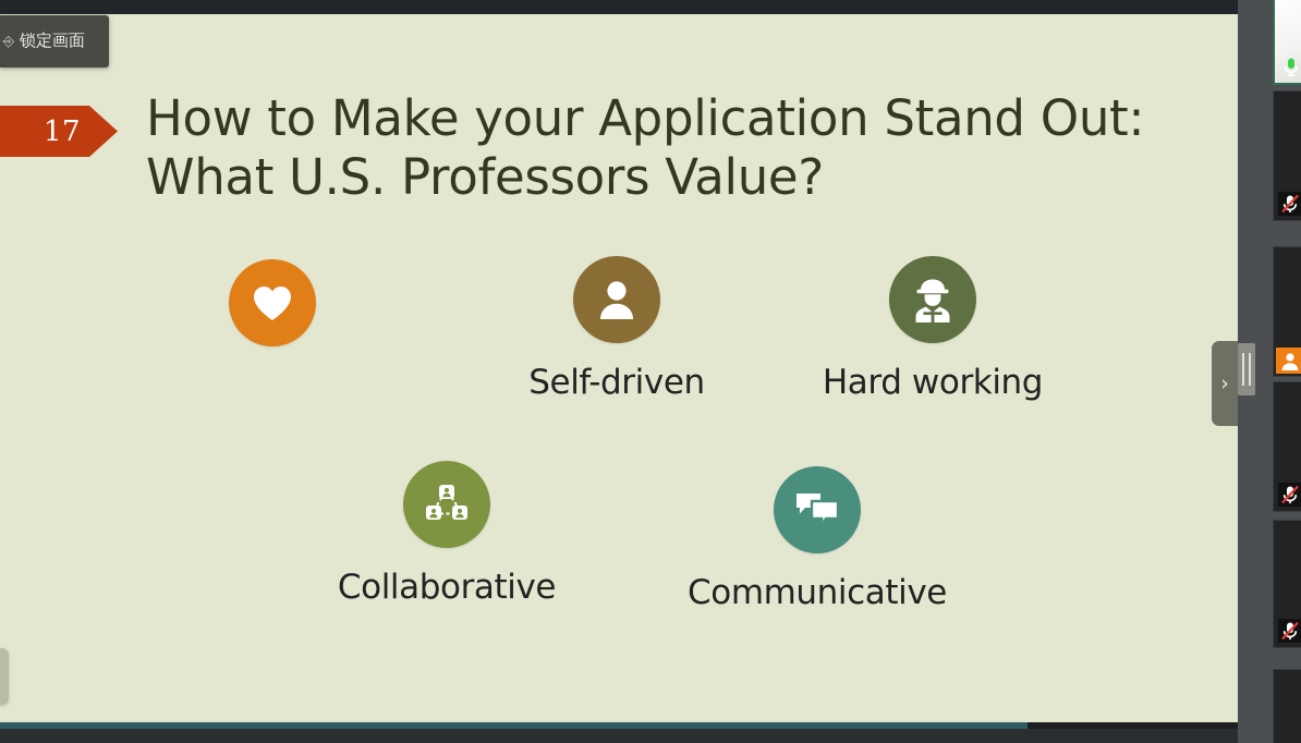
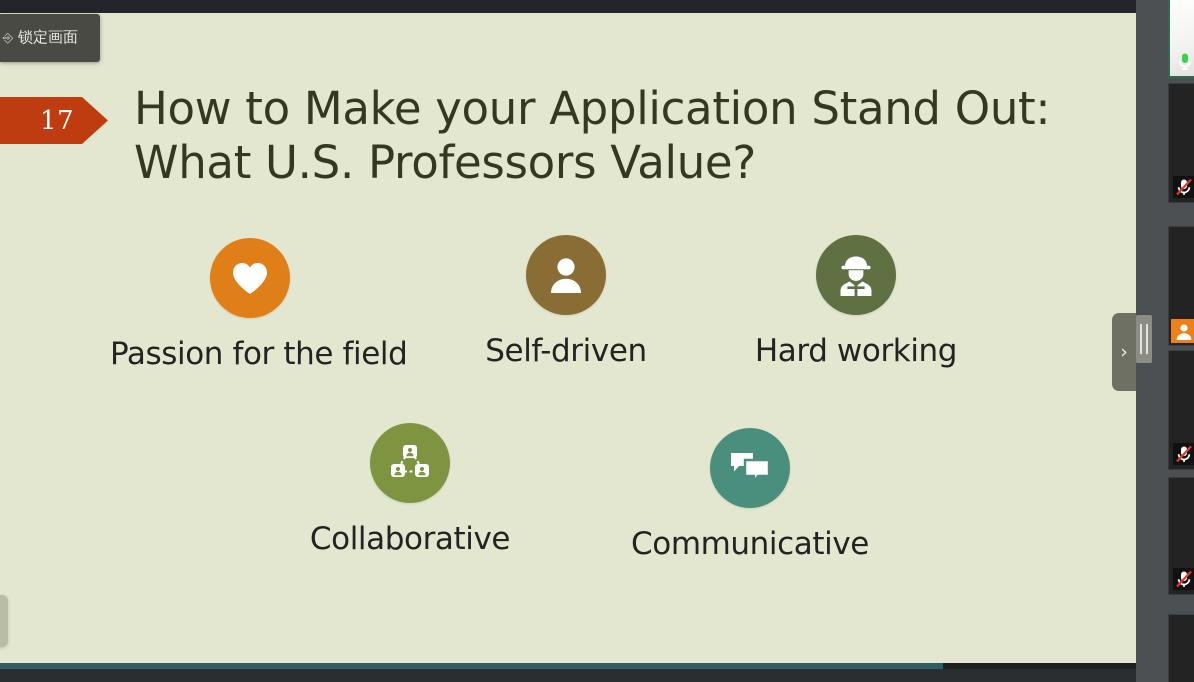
  17
  How to Make your Application Stand Out:
  What U.S. Professors Value?
+ Passion for the field
  Self-driven
  Hard working
  Collaborative
  Communicative
  ›
  ⎆
  锁定画面
